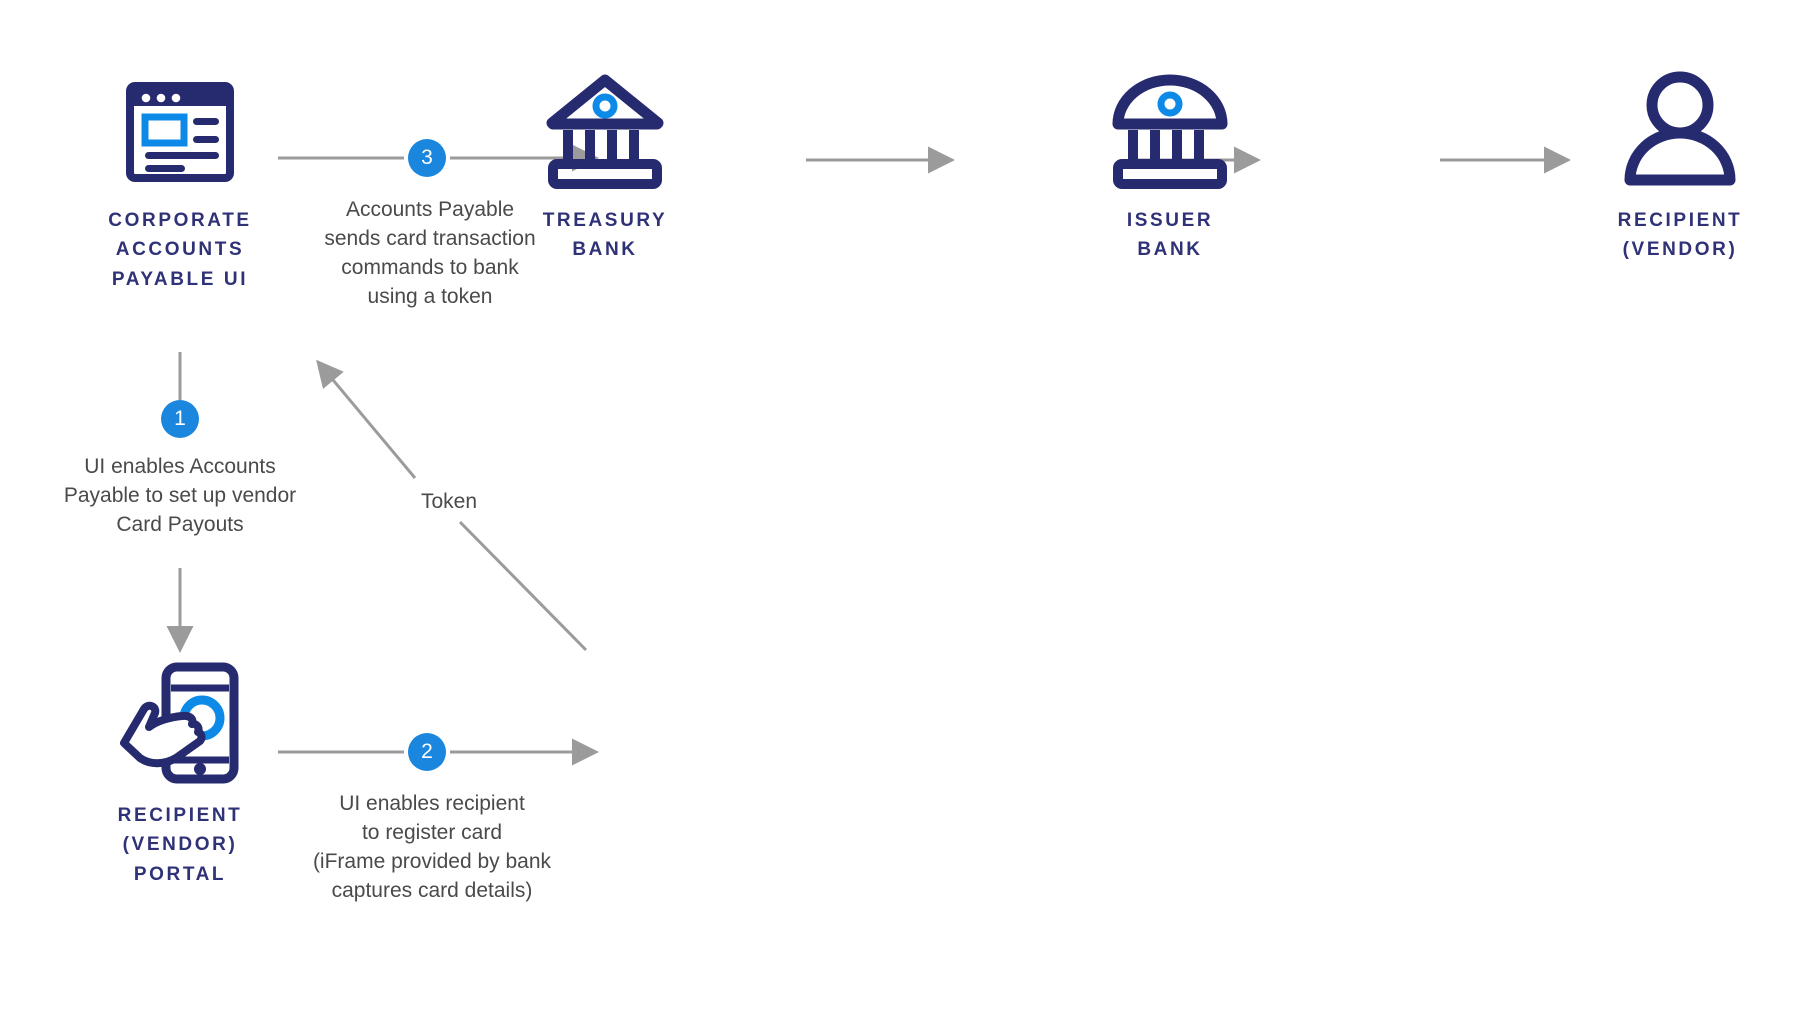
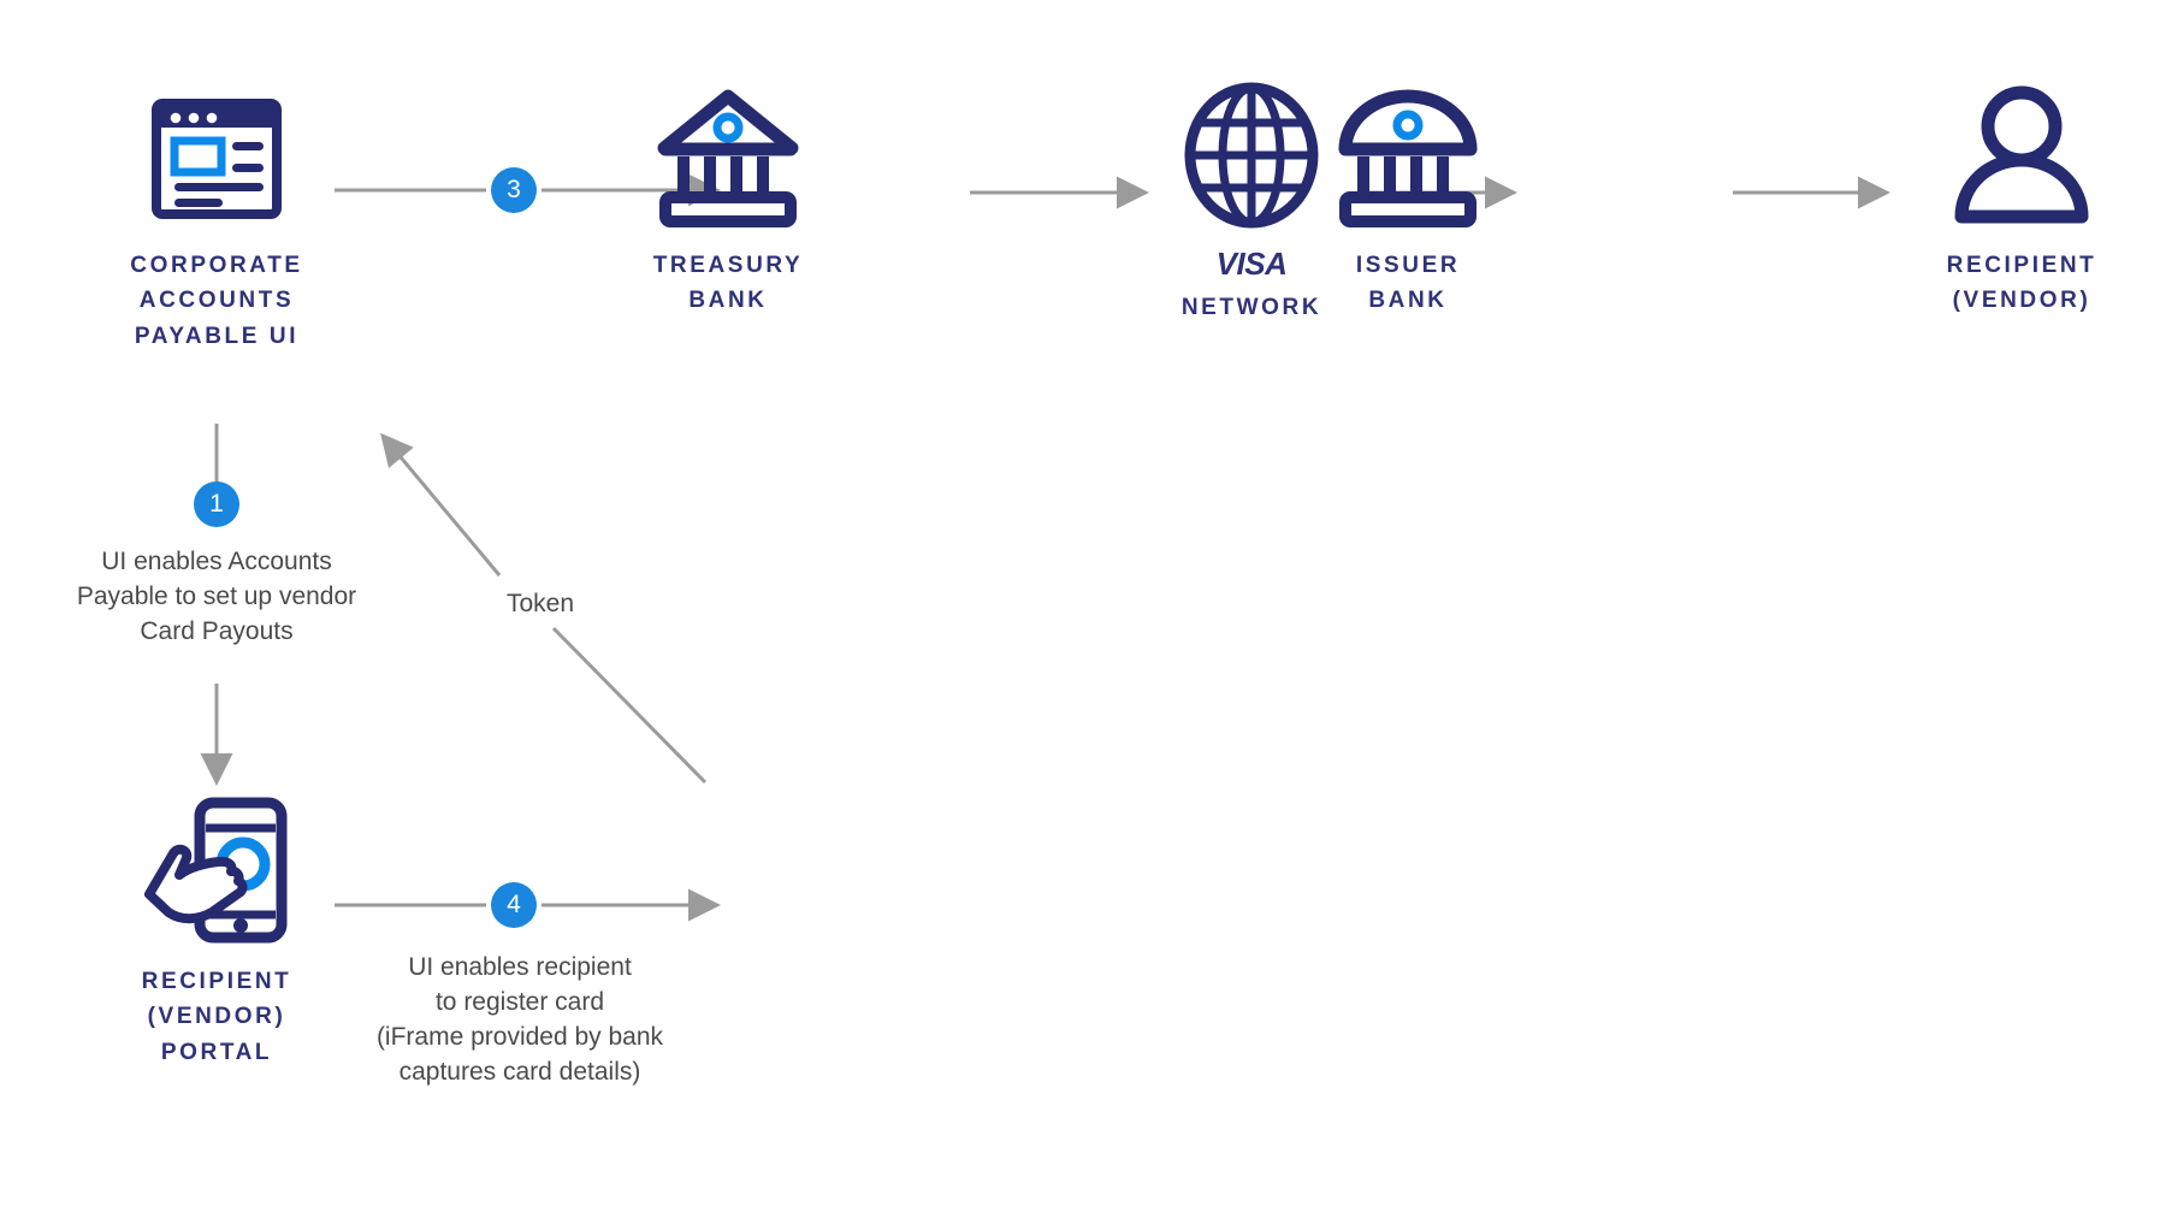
  CORPORATE
  ACCOUNTS
  PAYABLE UI
  TREASURY
  BANK
+ VISA
+ NETWORK
  ISSUER
  BANK
  RECIPIENT
  (VENDOR)
  RECIPIENT
  (VENDOR)
  PORTAL
  1
- 2
+ 4
  3
- Accounts Payable
- sends card transaction
- commands to bank
- using a token
  UI enables Accounts
  Payable to set up vendor
  Card Payouts
  UI enables recipient
  to register card
  (iFrame provided by bank
  captures card details)
  Token
